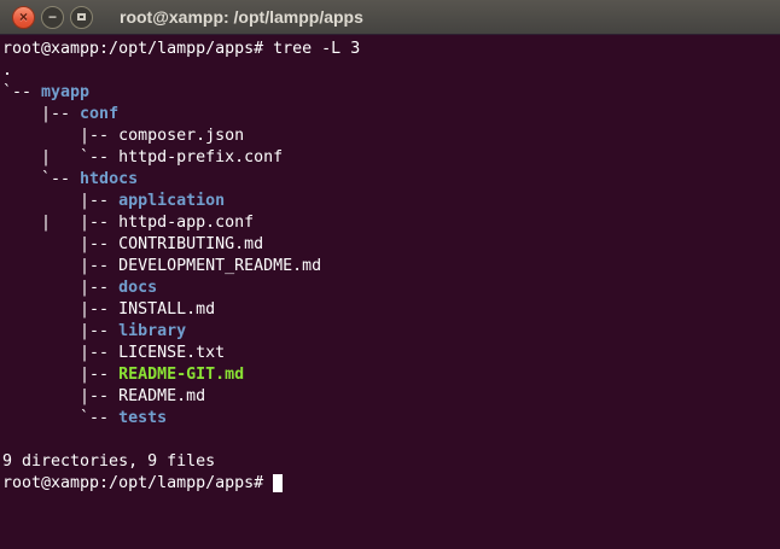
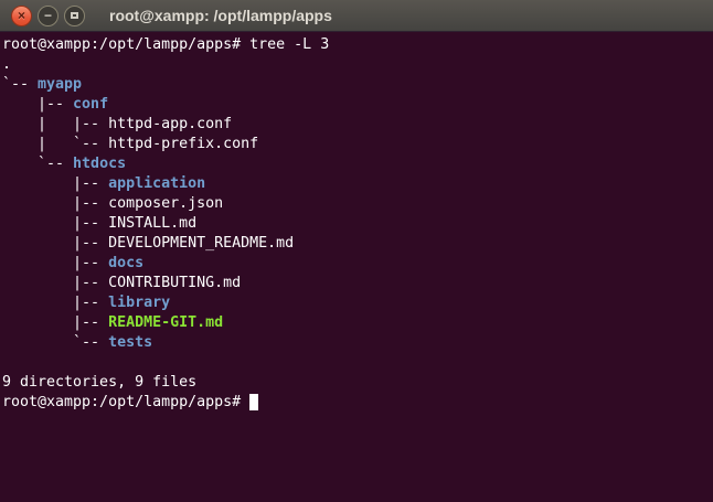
  ×
  −
  root@xampp: /opt/lampp/apps
  root@xampp:/opt/lampp/apps# tree -L 3
  .
  `-- myapp
  |-- conf
- |-- composer.json
+ | |-- httpd-app.conf
  | `-- httpd-prefix.conf
  `-- htdocs
  |-- application
- | |-- httpd-app.conf
+ |-- composer.json
- |-- CONTRIBUTING.md
+ |-- INSTALL.md
  |-- DEVELOPMENT_README.md
  |-- docs
- |-- INSTALL.md
+ |-- CONTRIBUTING.md
  |-- library
- |-- LICENSE.txt
  |-- README-GIT.md
- |-- README.md
  `-- tests
  9 directories, 9 files
  root@xampp:/opt/lampp/apps#
